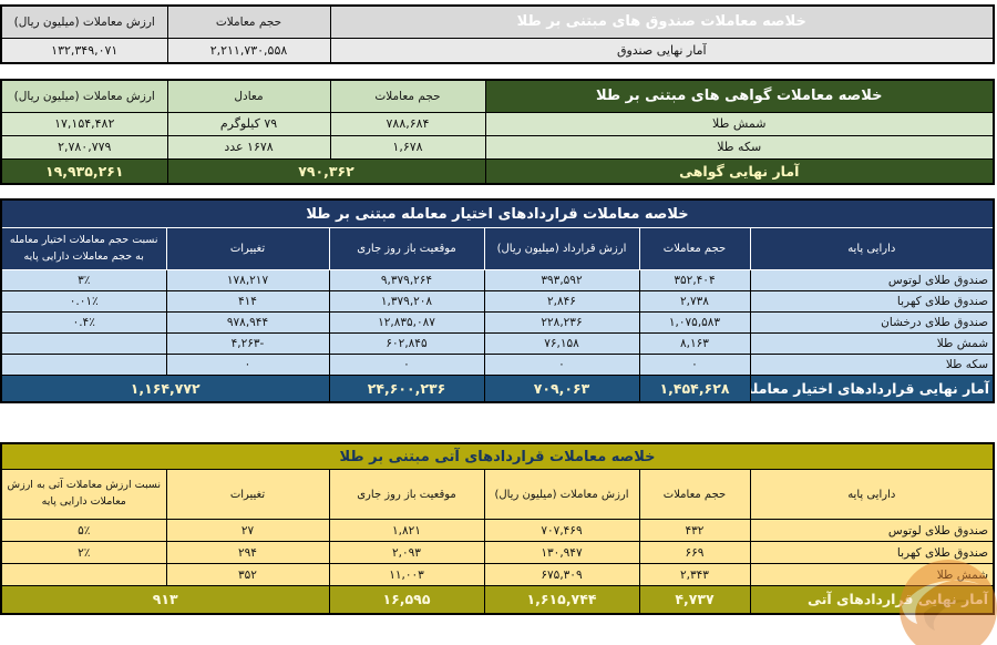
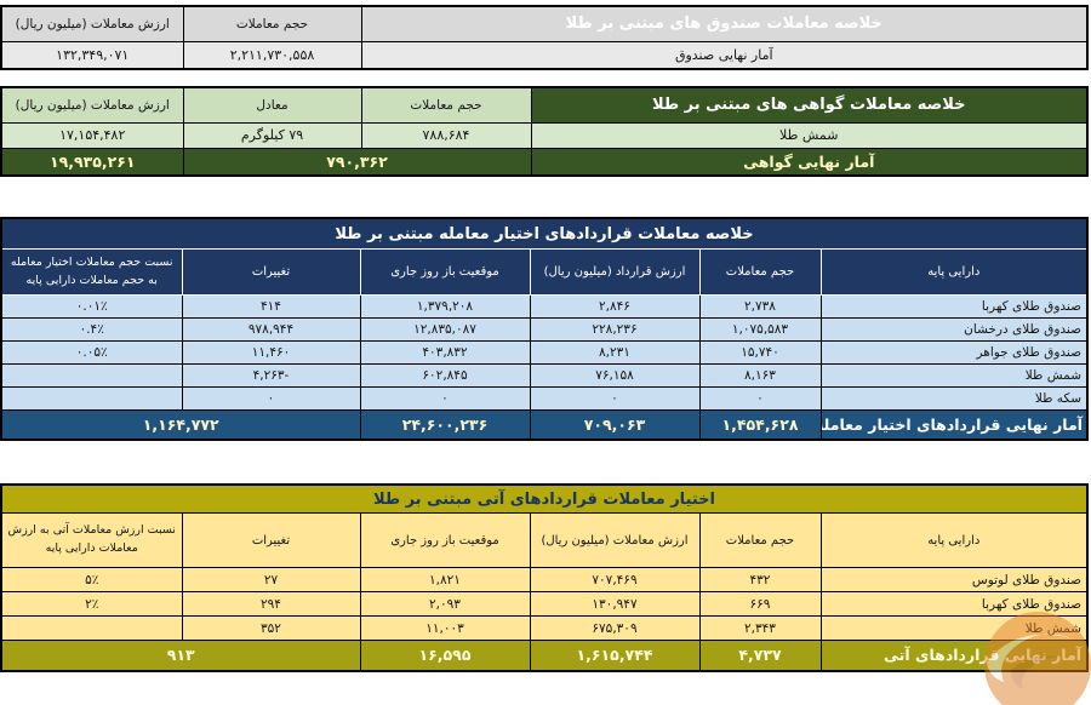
  خلاصه معاملات صندوق های مبتنی بر طلا	حجم معاملات	ارزش معاملات (میلیون ریال)
  آمار نهایی صندوق	۲,۲۱۱,۷۳۰,۵۵۸	۱۳۲,۳۴۹,۰۷۱
  خلاصه معاملات گواهی های مبتنی بر طلا	حجم معاملات	معادل	ارزش معاملات (میلیون ریال)
  شمش طلا	۷۸۸,۶۸۴	۷۹ کیلوگرم	۱۷,۱۵۴,۴۸۲
- سکه طلا	۱,۶۷۸	۱۶۷۸ عدد	۲,۷۸۰,۷۷۹
  آمار نهایی گواهی	۷۹۰,۳۶۲	۱۹,۹۳۵,۲۶۱
  خلاصه معاملات قراردادهای اختیار معامله مبتنی بر طلا
  دارایی پایه	حجم معاملات	ارزش قرارداد (میلیون ریال)	موقعیت باز روز جاری	تغییرات	نسبت حجم معاملات اختیار معامله به حجم معاملات دارایی پایه
- صندوق طلای لوتوس	۳۵۲,۴۰۴	۳۹۳,۵۹۲	۹,۳۷۹,۲۶۴	۱۷۸,۲۱۷	۳٪
  صندوق طلای کهربا	۲,۷۳۸	۲,۸۴۶	۱,۳۷۹,۲۰۸	۴۱۴	۰.۰۱٪
  صندوق طلای درخشان	۱,۰۷۵,۵۸۳	۲۲۸,۲۳۶	۱۲,۸۳۵,۰۸۷	۹۷۸,۹۴۴	۰.۴٪
+ صندوق طلای جواهر	۱۵,۷۴۰	۸,۲۳۱	۴۰۳,۸۳۲	۱۱,۴۶۰	۰.۰۵٪
  شمش طلا	۸,۱۶۳	۷۶,۱۵۸	۶۰۲,۸۴۵	-۴,۲۶۳
  سکه طلا	۰	۰	۰	۰
  آمار نهایی قراردادهای اختیار معامل	۱,۴۵۴,۶۲۸	۷۰۹,۰۶۳	۲۴,۶۰۰,۲۳۶	۱,۱۶۴,۷۷۲
- خلاصه معاملات قراردادهای آتی مبتنی بر طلا
+ اختیار معاملات قراردادهای آتی مبتنی بر طلا
  دارایی پایه	حجم معاملات	ارزش معاملات (میلیون ریال)	موقعیت باز روز جاری	تغییرات	نسبت ارزش معاملات آتی به ارزش معاملات دارایی پایه
  صندوق طلای لوتوس	۴۳۲	۷۰۷,۴۶۹	۱,۸۲۱	۲۷	۵٪
  صندوق طلای کهربا	۶۶۹	۱۳۰,۹۴۷	۲,۰۹۳	۲۹۴	۲٪
  شمش طلا	۲,۳۴۳	۶۷۵,۳۰۹	۱۱,۰۰۳	۳۵۲
  آمار نهایی قراردادهای آتی	۴,۷۳۷	۱,۶۱۵,۷۴۴	۱۶,۵۹۵	۹۱۳
